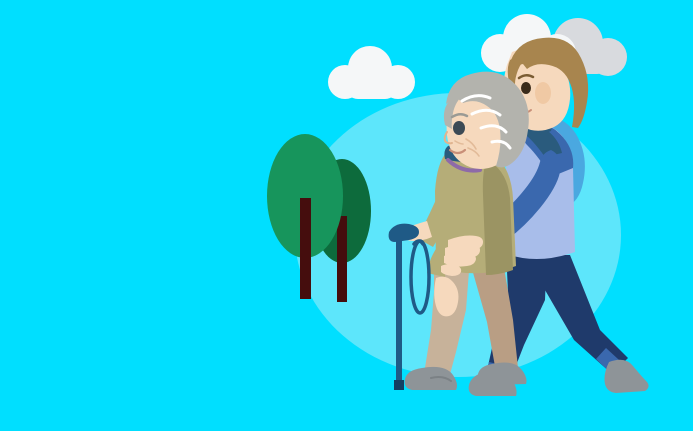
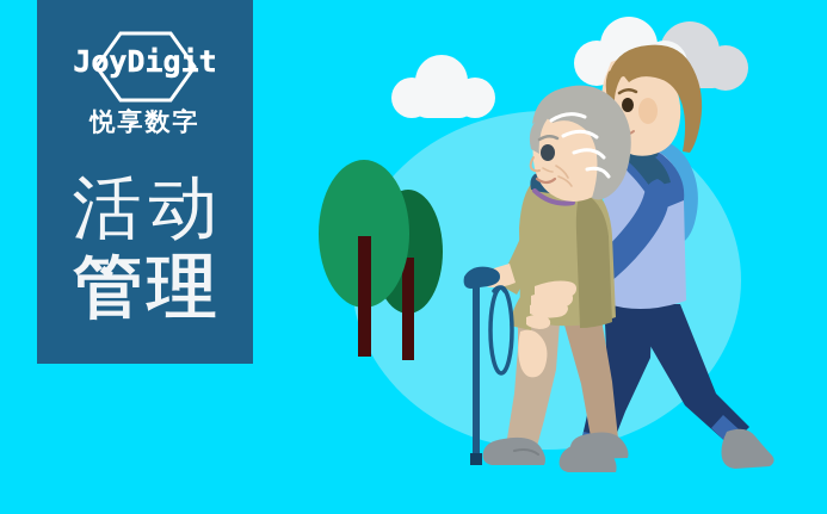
+ JoyDigit
+ 悦享数字
+ 活动
+ 管理
